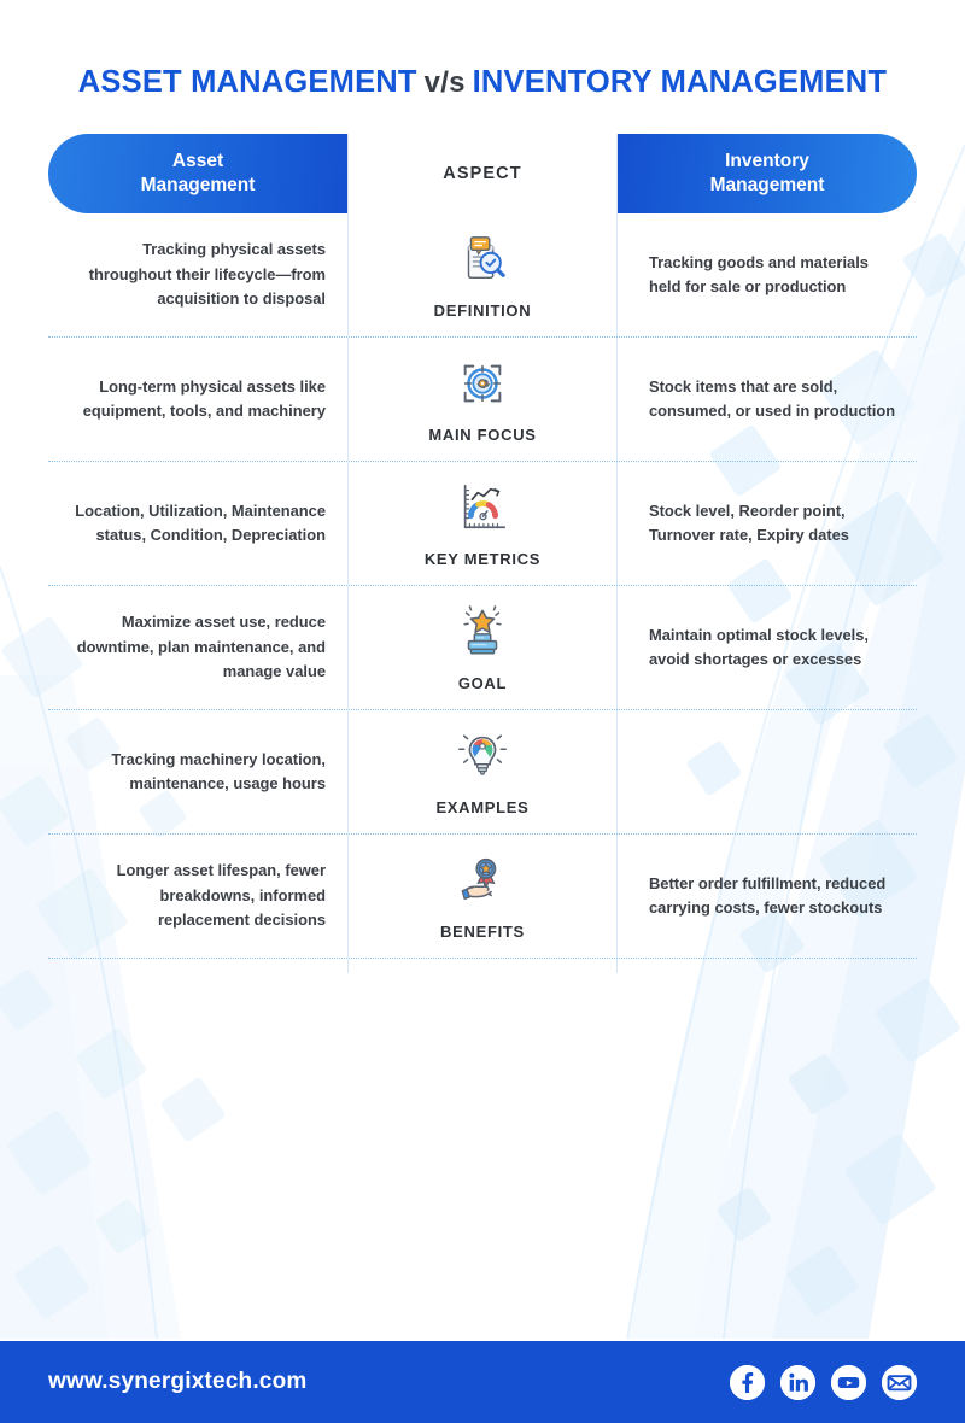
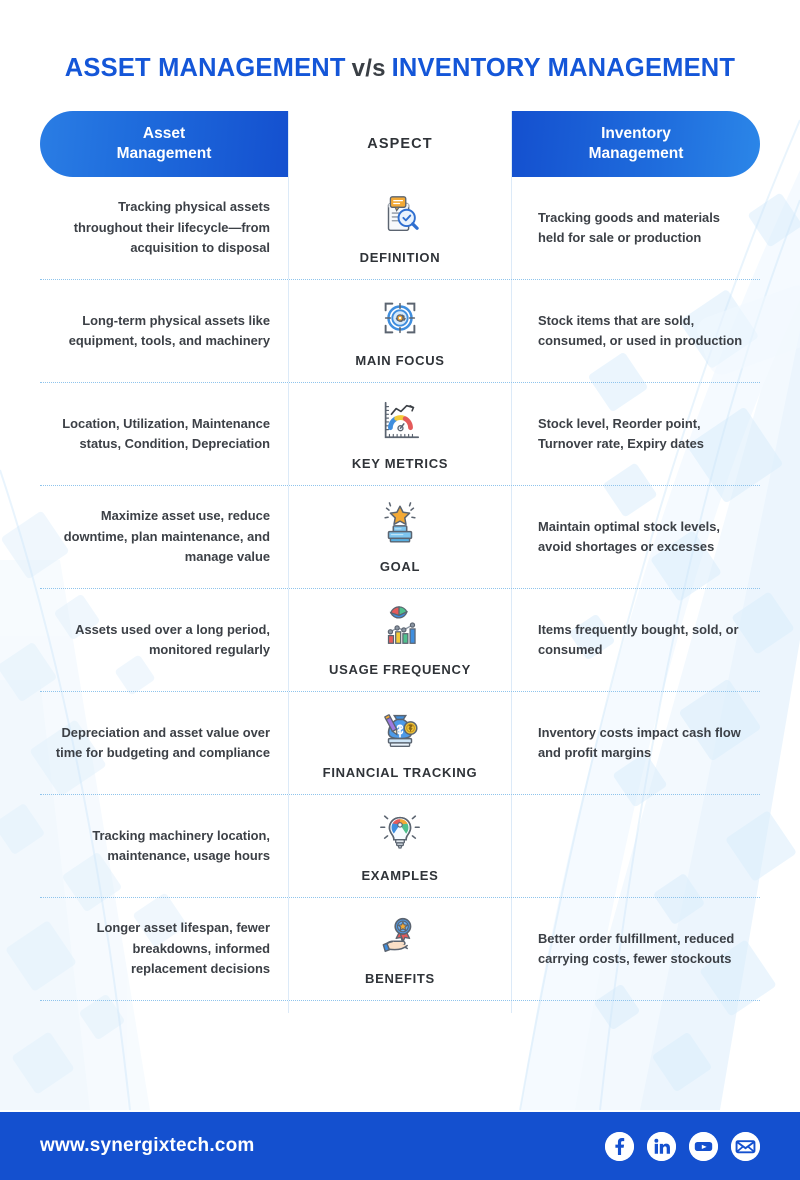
  ASSET MANAGEMENT v/s INVENTORY MANAGEMENT
  Asset
  Management
  ASPECT
  Inventory
  Management
  Tracking physical assets throughout their lifecycle—from acquisition to disposal
  DEFINITION
  Tracking goods and materials held for sale or production
  Long-term physical assets like equipment, tools, and machinery
  MAIN FOCUS
  Stock items that are sold, consumed, or used in production
  Location, Utilization, Maintenance status, Condition, Depreciation
  KEY METRICS
  Stock level, Reorder point, Turnover rate, Expiry dates
  Maximize asset use, reduce downtime, plan maintenance, and manage value
  GOAL
  Maintain optimal stock levels, avoid shortages or excesses
+ Assets used over a long period, monitored regularly
+ USAGE FREQUENCY
+ Items frequently bought, sold, or consumed
+ Depreciation and asset value over time for budgeting and compliance
+ FINANCIAL TRACKING
+ Inventory costs impact cash flow and profit margins
  Tracking machinery location, maintenance, usage hours
  EXAMPLES
  Longer asset lifespan, fewer breakdowns, informed replacement decisions
  BENEFITS
  Better order fulfillment, reduced carrying costs, fewer stockouts
  www.synergixtech.com
